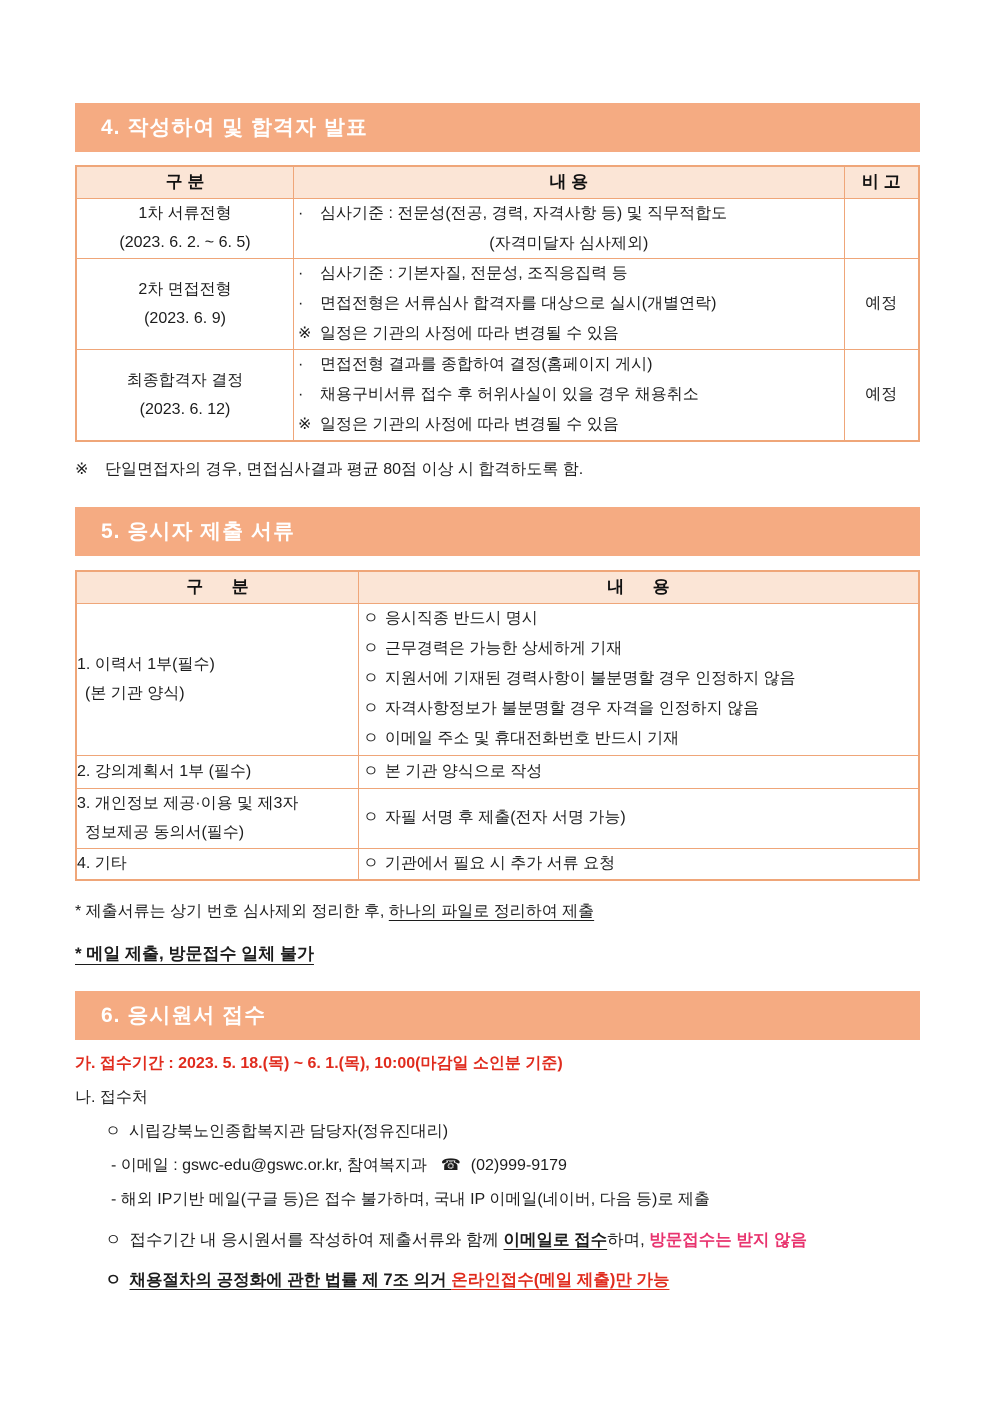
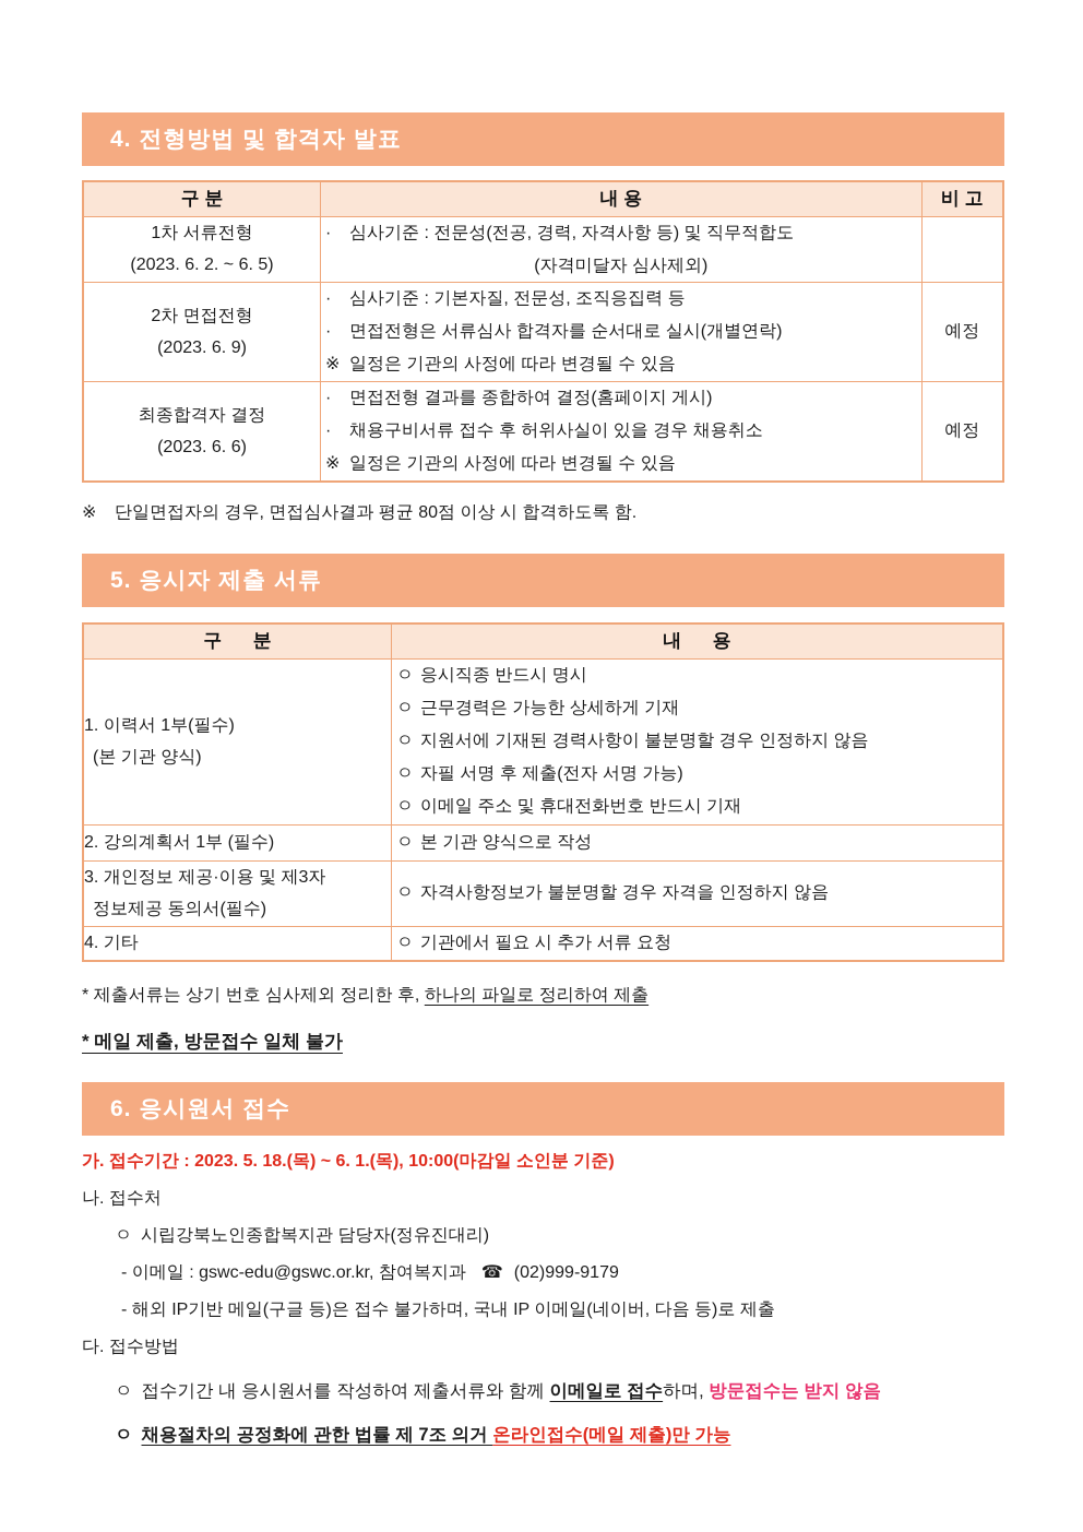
- 4. 작성하여 및 합격자 발표
+ 4. 전형방법 및 합격자 발표
  구 분	내 용	비 고
  1차 서류전형 (2023. 6. 2. ~ 6. 5)	· 심사기준 : 전문성(전공, 경력, 자격사항 등) 및 직무적합도 (자격미달자 심사제외)
- 2차 면접전형 (2023. 6. 9)	· 심사기준 : 기본자질, 전문성, 조직응집력 등 · 면접전형은 서류심사 합격자를 대상으로 실시(개별연락) ※ 일정은 기관의 사정에 따라 변경될 수 있음	예정
+ 2차 면접전형 (2023. 6. 9)	· 심사기준 : 기본자질, 전문성, 조직응집력 등 · 면접전형은 서류심사 합격자를 순서대로 실시(개별연락) ※ 일정은 기관의 사정에 따라 변경될 수 있음	예정
- 최종합격자 결정 (2023. 6. 12)	· 면접전형 결과를 종합하여 결정(홈페이지 게시) · 채용구비서류 접수 후 허위사실이 있을 경우 채용취소 ※ 일정은 기관의 사정에 따라 변경될 수 있음	예정
+ 최종합격자 결정 (2023. 6. 6)	· 면접전형 결과를 종합하여 결정(홈페이지 게시) · 채용구비서류 접수 후 허위사실이 있을 경우 채용취소 ※ 일정은 기관의 사정에 따라 변경될 수 있음	예정
  ※
  단일면접자의 경우, 면접심사결과 평균 80점 이상 시 합격하도록 함.
  5. 응시자 제출 서류
  구 분	내 용
- 1. 이력서 1부(필수) (본 기관 양식)	ㅇ 응시직종 반드시 명시 ㅇ 근무경력은 가능한 상세하게 기재 ㅇ 지원서에 기재된 경력사항이 불분명할 경우 인정하지 않음 ㅇ 자격사항정보가 불분명할 경우 자격을 인정하지 않음 ㅇ 이메일 주소 및 휴대전화번호 반드시 기재
+ 1. 이력서 1부(필수) (본 기관 양식)	ㅇ 응시직종 반드시 명시 ㅇ 근무경력은 가능한 상세하게 기재 ㅇ 지원서에 기재된 경력사항이 불분명할 경우 인정하지 않음 ㅇ 자필 서명 후 제출(전자 서명 가능) ㅇ 이메일 주소 및 휴대전화번호 반드시 기재
  2. 강의계획서 1부 (필수)	ㅇ 본 기관 양식으로 작성
- 3. 개인정보 제공·이용 및 제3자 정보제공 동의서(필수)	ㅇ 자필 서명 후 제출(전자 서명 가능)
+ 3. 개인정보 제공·이용 및 제3자 정보제공 동의서(필수)	ㅇ 자격사항정보가 불분명할 경우 자격을 인정하지 않음
  4. 기타	ㅇ 기관에서 필요 시 추가 서류 요청
  * 제출서류는 상기 번호 심사제외 정리한 후, 하나의 파일로 정리하여 제출
  * 메일 제출, 방문접수 일체 불가
  6. 응시원서 접수
  가. 접수기간 : 2023. 5. 18.(목) ~ 6. 1.(목), 10:00(마감일 소인분 기준)
  나. 접수처
  ㅇ 시립강북노인종합복지관 담당자(정유진대리)
  - 이메일 : gswc-edu@gswc.or.kr, 참여복지과 ☎ (02)999-9179
  - 해외 IP기반 메일(구글 등)은 접수 불가하며, 국내 IP 이메일(네이버, 다음 등)로 제출
+ 다. 접수방법
  ㅇ 접수기간 내 응시원서를 작성하여 제출서류와 함께 이메일로 접수하며, 방문접수는 받지 않음
  ㅇ 채용절차의 공정화에 관한 법률 제 7조 의거 온라인접수(메일 제출)만 가능
